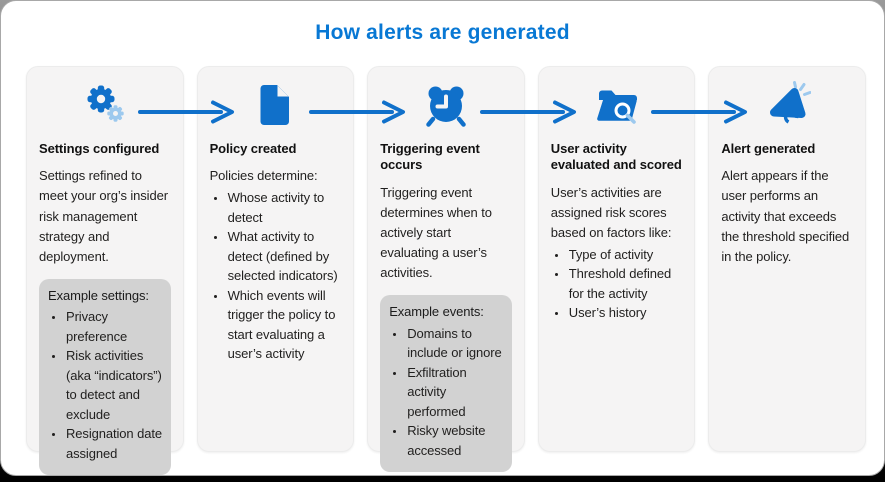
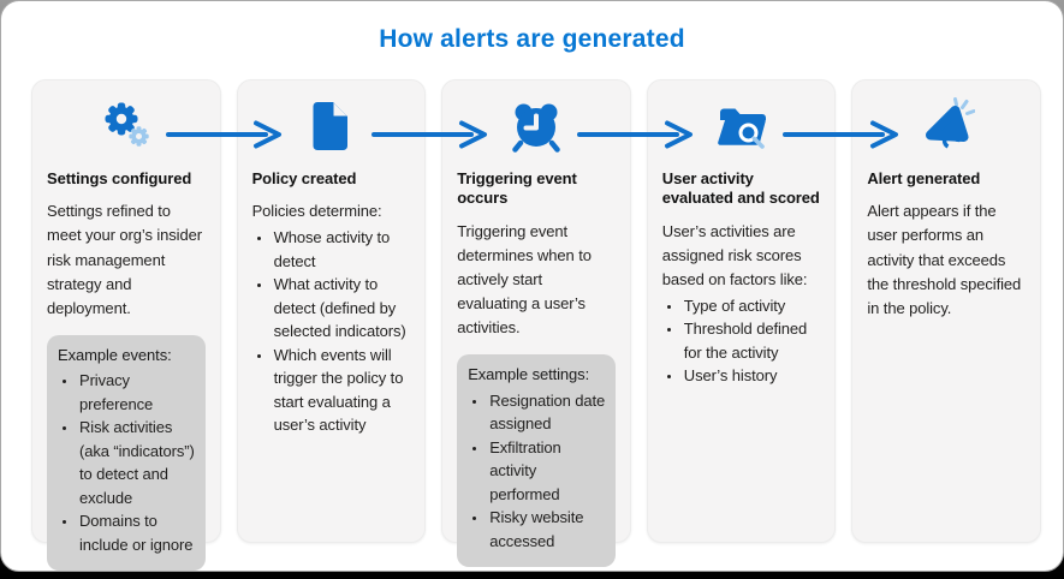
  How alerts are generated
  Settings configured
  Settings refined to meet your org’s insider risk management strategy and deployment.
- Example settings:
+ Example events:
  Privacy preference
  Risk activities (aka “indicators”) to detect and exclude
- Resignation date assigned
+ Domains to include or ignore
  Policy created
  Policies determine:
  Whose activity to detect
  What activity to detect (defined by selected indicators)
  Which events will trigger the policy to start evaluating a user’s activity
  Triggering event occurs
  Triggering event determines when to actively start evaluating a user’s activities.
- Example events:
+ Example settings:
- Domains to include or ignore
+ Resignation date assigned
  Exfiltration activity performed
  Risky website accessed
  User activity evaluated and scored
  User’s activities are assigned risk scores based on factors like:
  Type of activity
  Threshold defined for the activity
  User’s history
  Alert generated
  Alert appears if the user performs an activity that exceeds the threshold specified in the policy.
